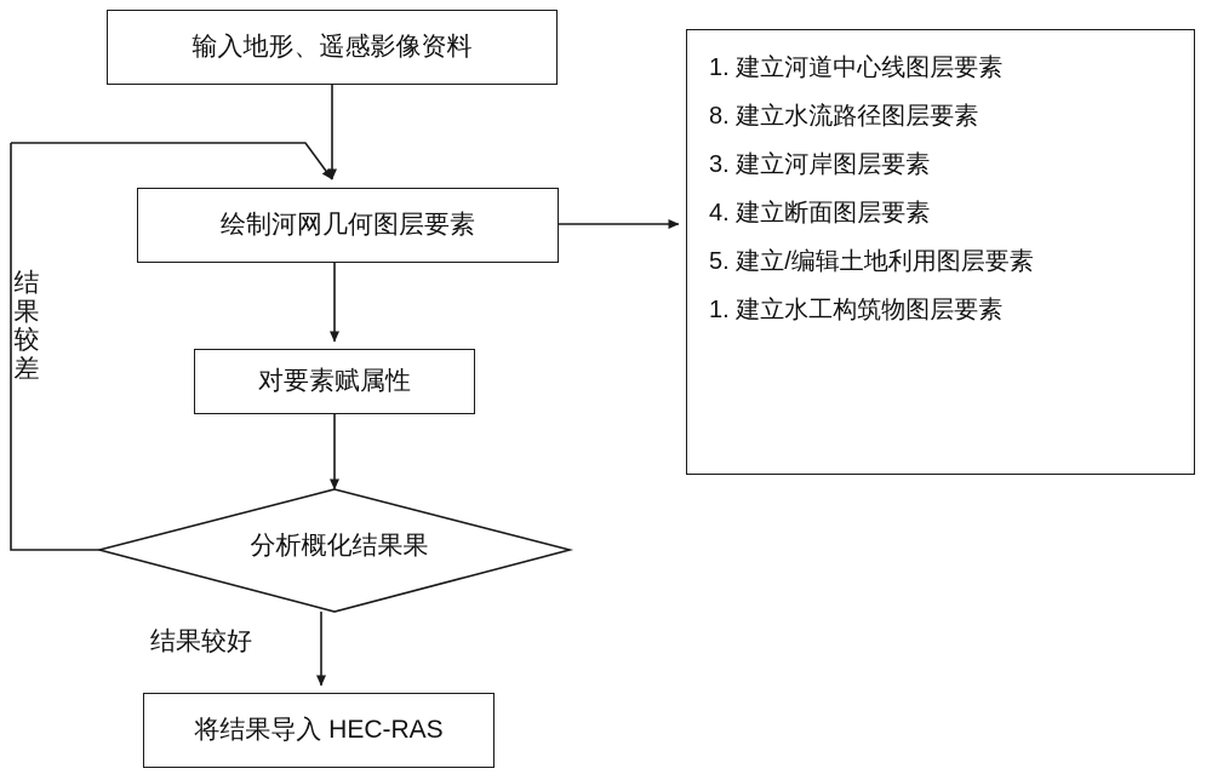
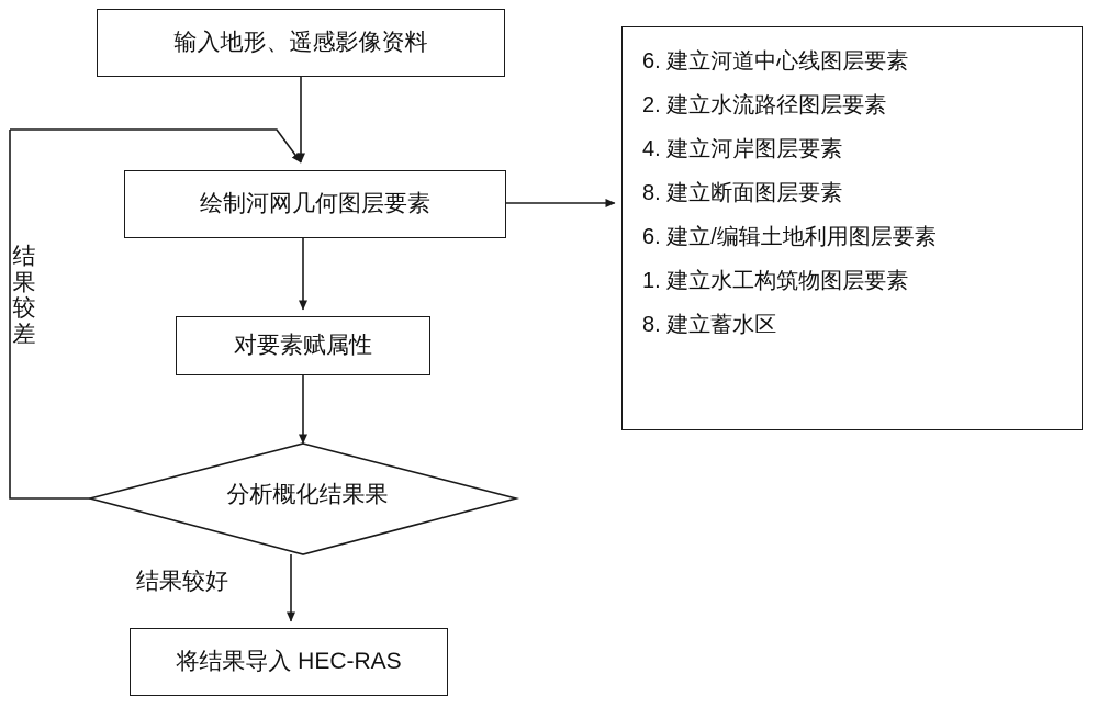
  输入地形、遥感影像资料
  绘制河网几何图层要素
  对要素赋属性
  将结果导入 HEC-RAS
  分析概化结果果
  结
  果
  较
  差
  结果较好
- 1. 建立河道中心线图层要素
+ 6. 建立河道中心线图层要素
- 8. 建立水流路径图层要素
+ 2. 建立水流路径图层要素
- 3. 建立河岸图层要素
+ 4. 建立河岸图层要素
- 4. 建立断面图层要素
+ 8. 建立断面图层要素
- 5. 建立/编辑土地利用图层要素
+ 6. 建立/编辑土地利用图层要素
  1. 建立水工构筑物图层要素
+ 8. 建立蓄水区
